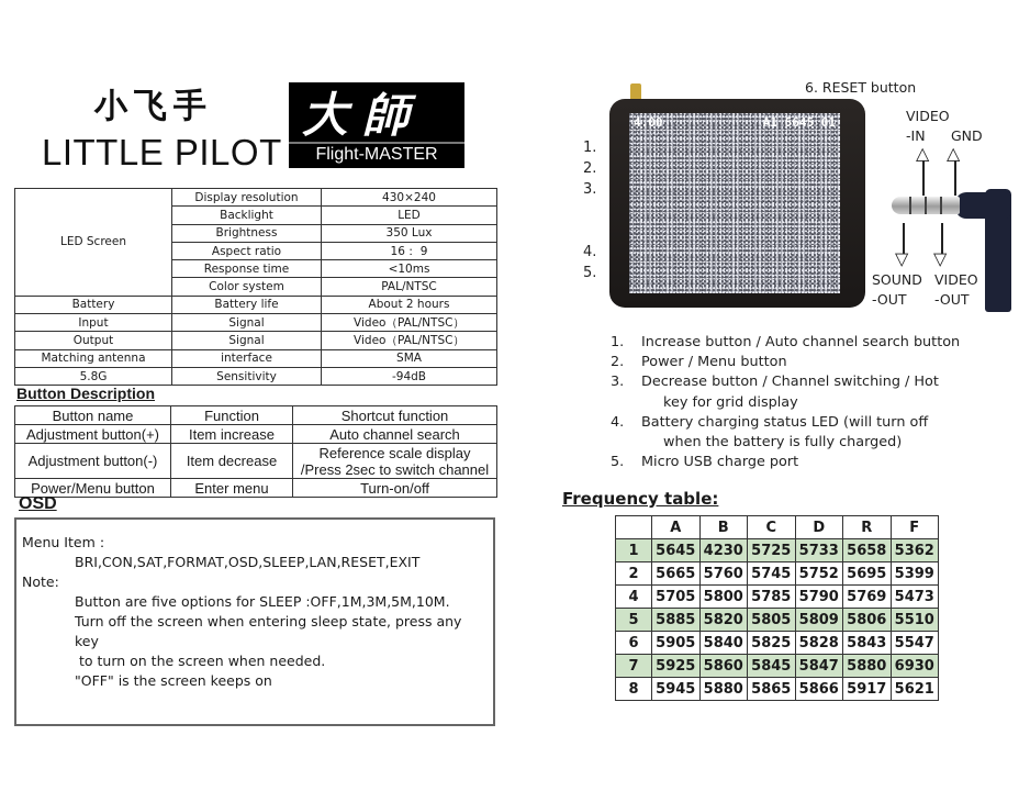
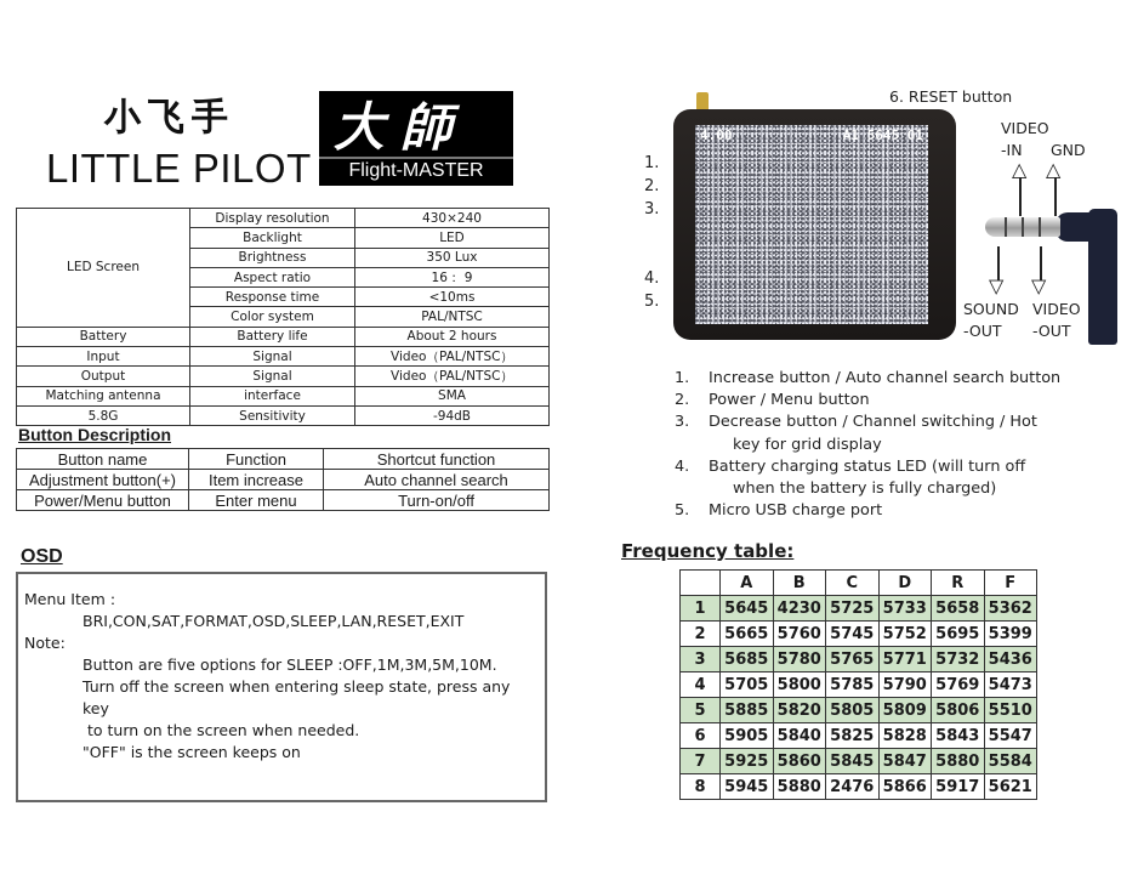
  小飞手
  LITTLE PILOT
  大師
  Flight-MASTER
  LED Screen	Display resolution	430×240
  Backlight	LED
  Brightness	350 Lux
  Aspect ratio	16： 9
  Response time	<10ms
  Color system	PAL/NTSC
  Battery	Battery life	About 2 hours
  Input	Signal	Video（PAL/NTSC）
  Output	Signal	Video（PAL/NTSC）
  Matching antenna	interface	SMA
  5.8G	Sensitivity	-94dB
  Button Description
  Button name	Function	Shortcut function
  Adjustment button(+)	Item increase	Auto channel search
- Adjustment button(-)	Item decrease	Reference scale display /Press 2sec to switch channel
  Power/Menu button	Enter menu	Turn-on/off
  OSD
  Menu Item：
  BRI,CON,SAT,FORMAT,OSD,SLEEP,LAN,RESET,EXIT
  Note:
  Button are five options for SLEEP :OFF,1M,3M,5M,10M.
  Turn off the screen when entering sleep state, press any key
  to turn on the screen when needed.
  "OFF" is the screen keeps on
  4.00
  A1 5645 01
  1.
  2.
  3.
  4.
  5.
  6. RESET button
  VIDEO
  -IN
  GND
  △
  △
  ▽
  ▽
  SOUND
  -OUT
  VIDEO
  -OUT
  1.
  Increase button / Auto channel search button
  2.
  Power / Menu button
  3.
  Decrease button / Channel switching / Hot
  key for grid display
  4.
  Battery charging status LED (will turn off
  when the battery is fully charged)
  5.
  Micro USB charge port
  Frequency table:
  	A	B	C	D	R	F
  1	5645	4230	5725	5733	5658	5362
  2	5665	5760	5745	5752	5695	5399
+ 3	5685	5780	5765	5771	5732	5436
  4	5705	5800	5785	5790	5769	5473
  5	5885	5820	5805	5809	5806	5510
  6	5905	5840	5825	5828	5843	5547
- 7	5925	5860	5845	5847	5880	6930
+ 7	5925	5860	5845	5847	5880	5584
- 8	5945	5880	5865	5866	5917	5621
+ 8	5945	5880	2476	5866	5917	5621
